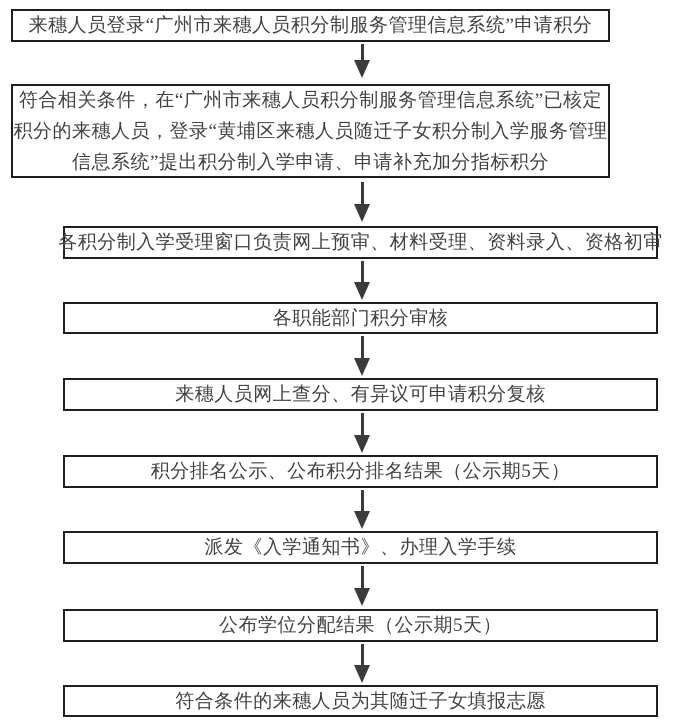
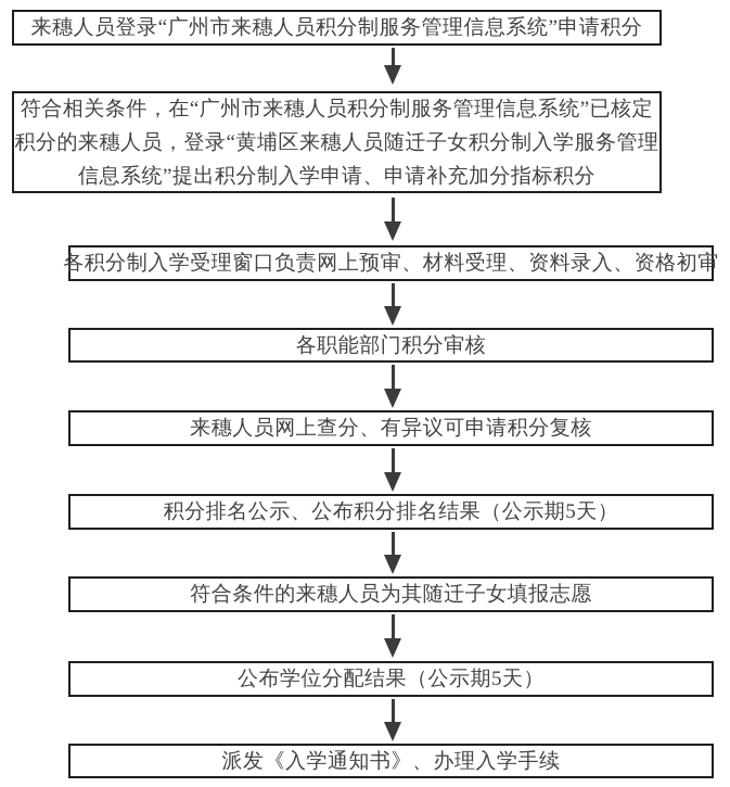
  来穗人员登录“广州市来穗人员积分制服务管理信息系统”申请积分
  符合相关条件，在“广州市来穗人员积分制服务管理信息系统”已核定
  积分的来穗人员，登录“黄埔区来穗人员随迁子女积分制入学服务管理
  信息系统”提出积分制入学申请、申请补充加分指标积分
  各积分制入学受理窗口负责网上预审、材料受理、资料录入、资格初审
  各职能部门积分审核
  来穗人员网上查分、有异议可申请积分复核
  积分排名公示、公布积分排名结果（公示期5天）
- 派发《入学通知书》、办理入学手续
+ 符合条件的来穗人员为其随迁子女填报志愿
  公布学位分配结果（公示期5天）
- 符合条件的来穗人员为其随迁子女填报志愿
+ 派发《入学通知书》、办理入学手续
